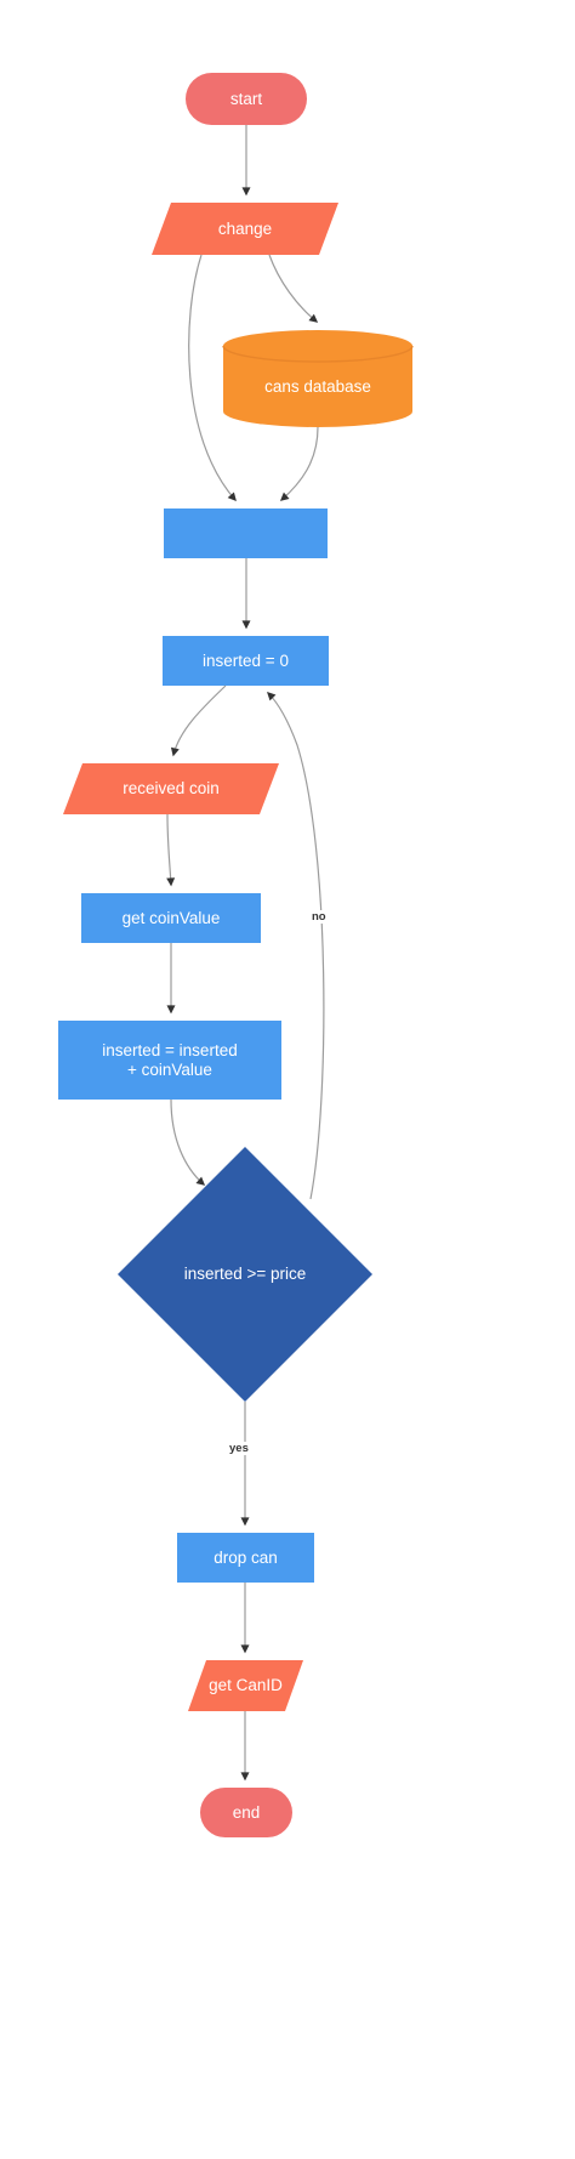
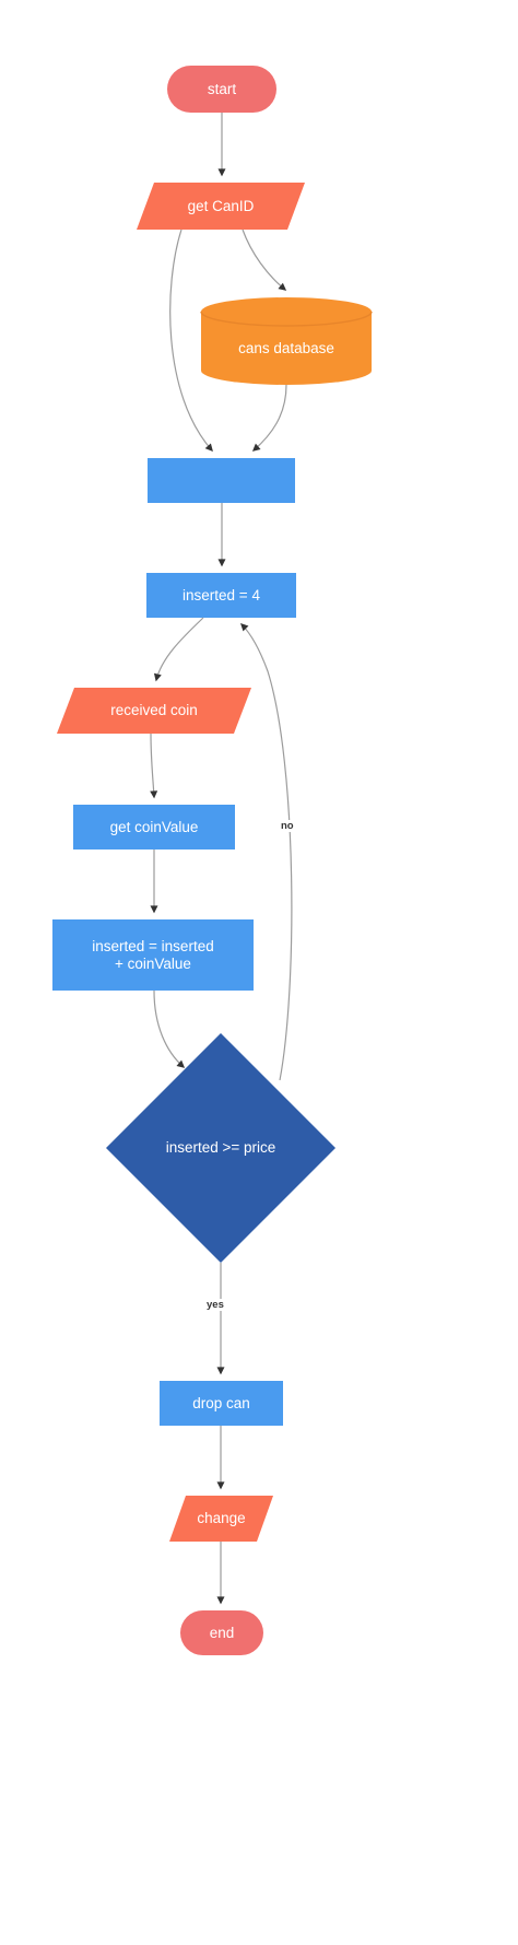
  start
- change
+ get CanID
  cans database
- inserted = 0
+ inserted = 4
  received coin
  get coinValue
  inserted = inserted
  + coinValue
  inserted >= price
  drop can
- get CanID
+ change
  end
  no
  yes
